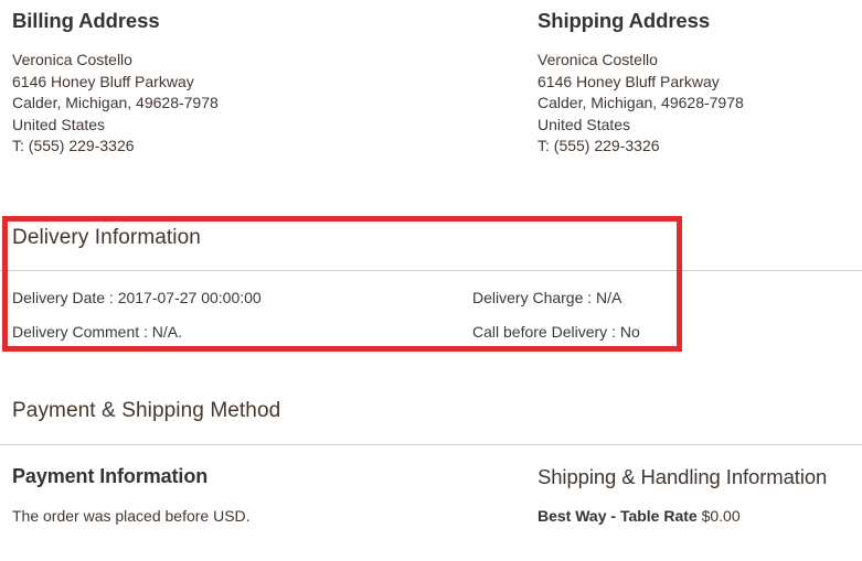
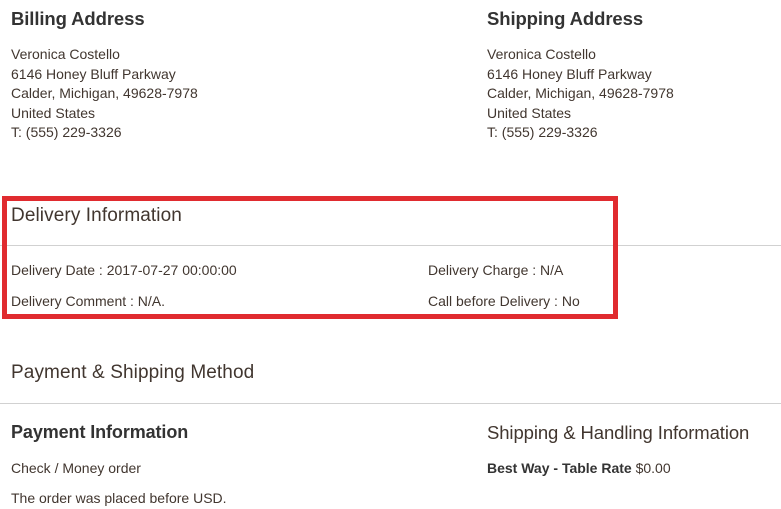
  Billing Address
  Veronica Costello
  6146 Honey Bluff Parkway
  Calder, Michigan, 49628-7978
  United States
  T: (555) 229-3326
  Shipping Address
  Veronica Costello
  6146 Honey Bluff Parkway
  Calder, Michigan, 49628-7978
  United States
  T: (555) 229-3326
  Delivery Information
  Delivery Date : 2017-07-27 00:00:00
  Delivery Comment : N/A.
  Delivery Charge : N/A
  Call before Delivery : No
  Payment & Shipping Method
  Payment Information
+ Check / Money order
  The order was placed before USD.
  Shipping & Handling Information
  Best Way - Table Rate $0.00
